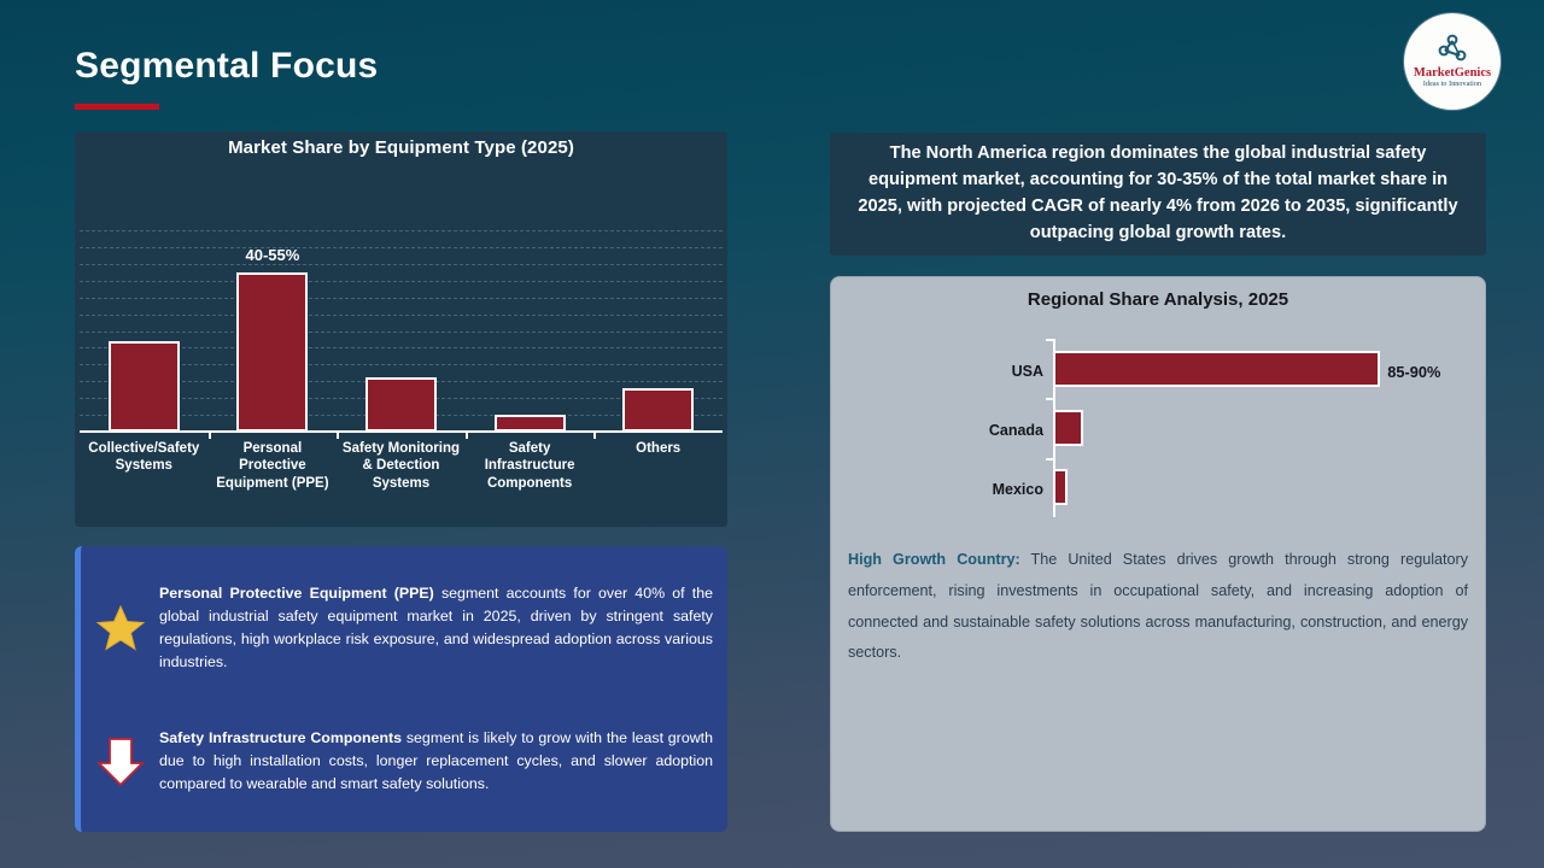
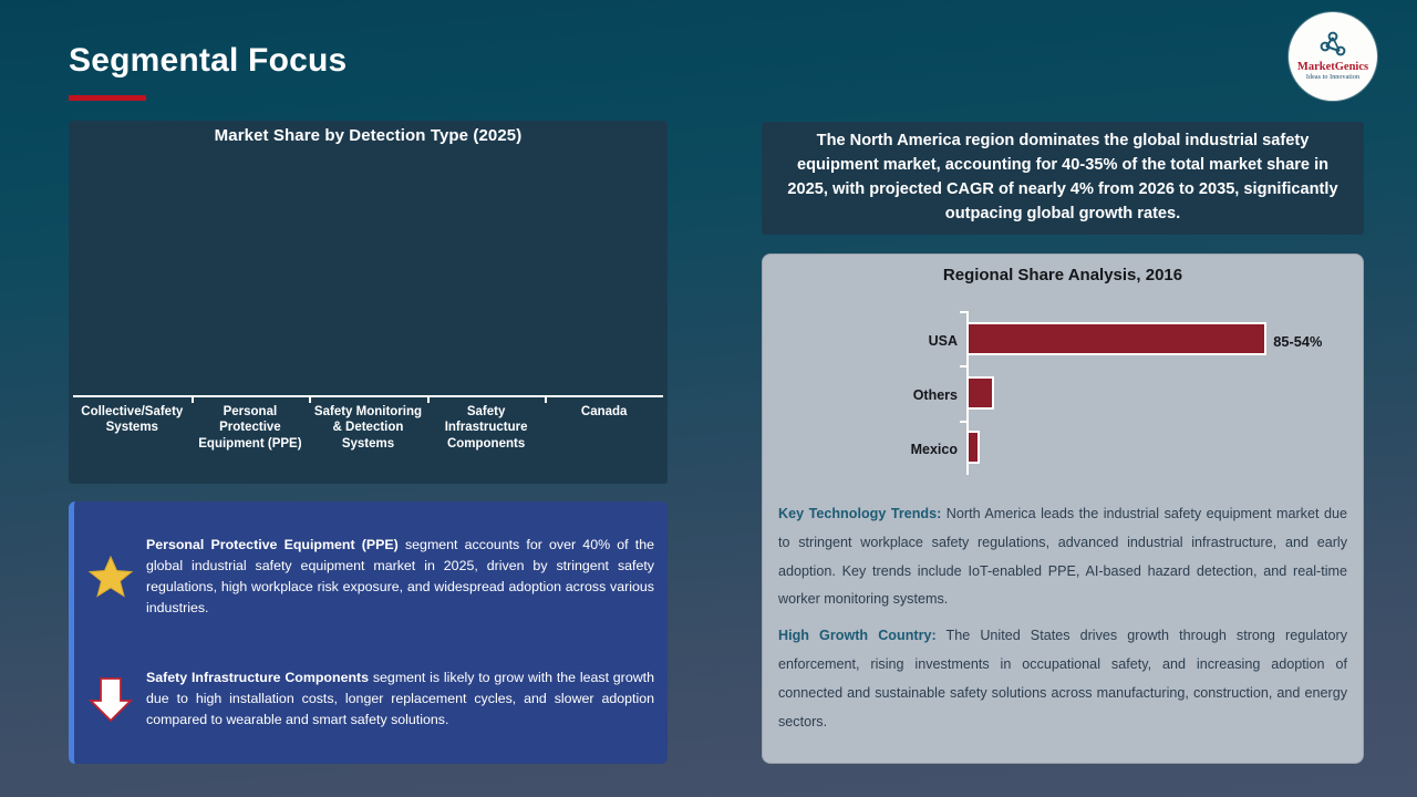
  Segmental Focus
  MarketGenics
- Market Share by Equipment Type (2025)
+ Market Share by Detection Type (2025)
- 40-55%
  Collective/Safety Systems
  Personal Protective Equipment (PPE)
  Safety Monitoring & Detection Systems
  Safety Infrastructure Components
- Others
+ Canada
  Personal Protective Equipment (PPE) segment accounts for over 40% of the global industrial safety equipment market in 2025, driven by stringent safety regulations, high workplace risk exposure, and widespread adoption across various industries.
  Safety Infrastructure Components segment is likely to grow with the least growth due to high installation costs, longer replacement cycles, and slower adoption compared to wearable and smart safety solutions.
- The North America region dominates the global industrial safety equipment market, accounting for 30-35% of the total market share in 2025, with projected CAGR of nearly 4% from 2026 to 2035, significantly outpacing global growth rates.
+ The North America region dominates the global industrial safety equipment market, accounting for 40-35% of the total market share in 2025, with projected CAGR of nearly 4% from 2026 to 2035, significantly outpacing global growth rates.
- Regional Share Analysis, 2025
+ Regional Share Analysis, 2016
  USA
- 85-90%
+ 85-54%
- Canada
+ Others
  Mexico
+ Key Technology Trends: North America leads the industrial safety equipment market due to stringent workplace safety regulations, advanced industrial infrastructure, and early adoption. Key trends include IoT-enabled PPE, AI-based hazard detection, and real-time worker monitoring systems.
  High Growth Country: The United States drives growth through strong regulatory enforcement, rising investments in occupational safety, and increasing adoption of connected and sustainable safety solutions across manufacturing, construction, and energy sectors.
